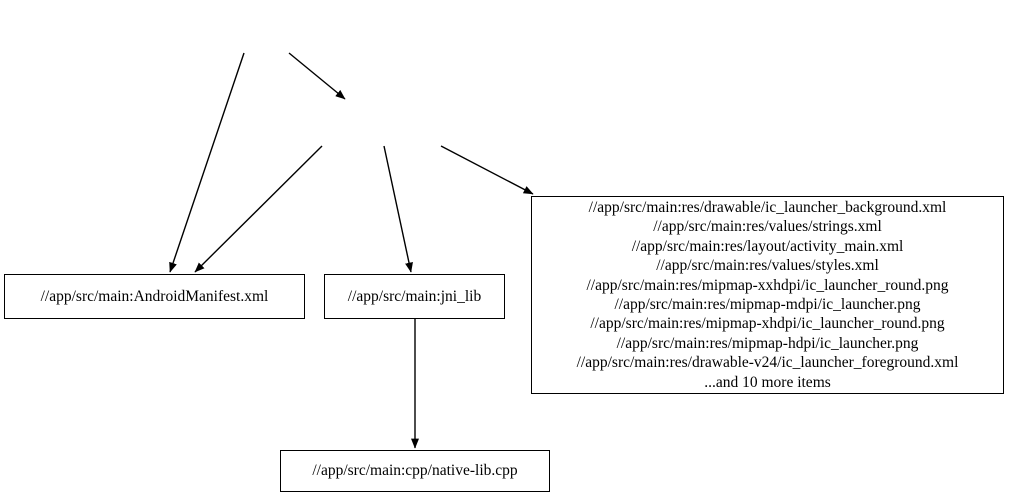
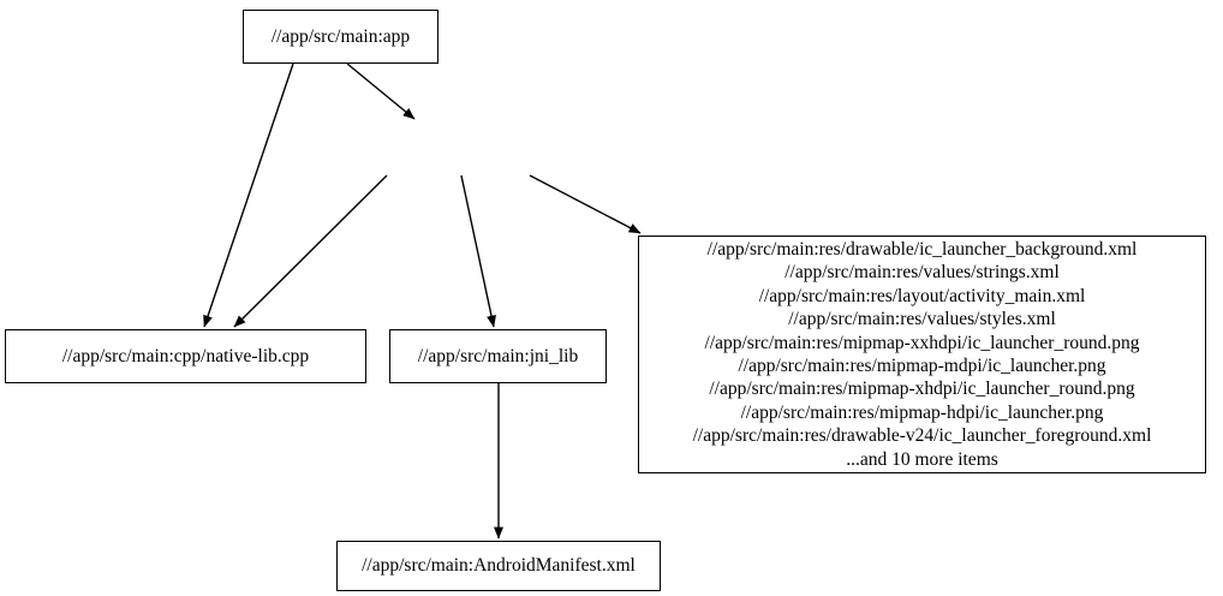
+ //app/src/main:app
- //app/src/main:AndroidManifest.xml
+ //app/src/main:cpp/native-lib.cpp
  //app/src/main:jni_lib
- //app/src/main:cpp/native-lib.cpp
+ //app/src/main:AndroidManifest.xml
  //app/src/main:res/drawable/ic_launcher_background.xml
  //app/src/main:res/values/strings.xml
  //app/src/main:res/layout/activity_main.xml
  //app/src/main:res/values/styles.xml
  //app/src/main:res/mipmap-xxhdpi/ic_launcher_round.png
  //app/src/main:res/mipmap-mdpi/ic_launcher.png
  //app/src/main:res/mipmap-xhdpi/ic_launcher_round.png
  //app/src/main:res/mipmap-hdpi/ic_launcher.png
  //app/src/main:res/drawable-v24/ic_launcher_foreground.xml
  ...and 10 more items
